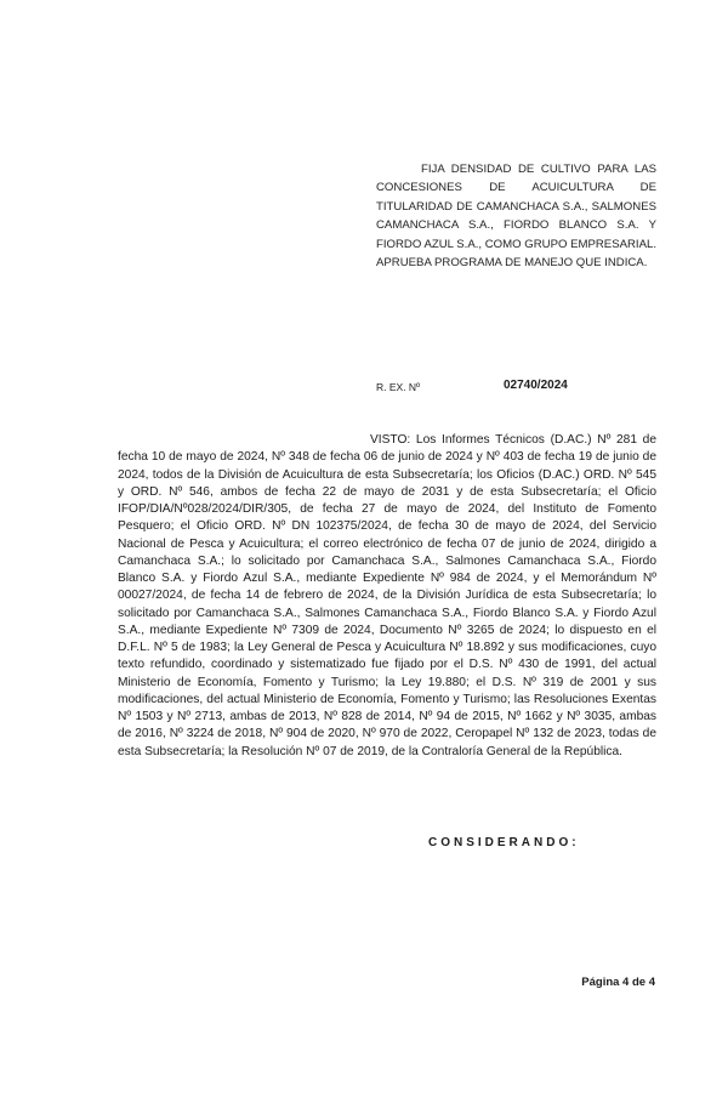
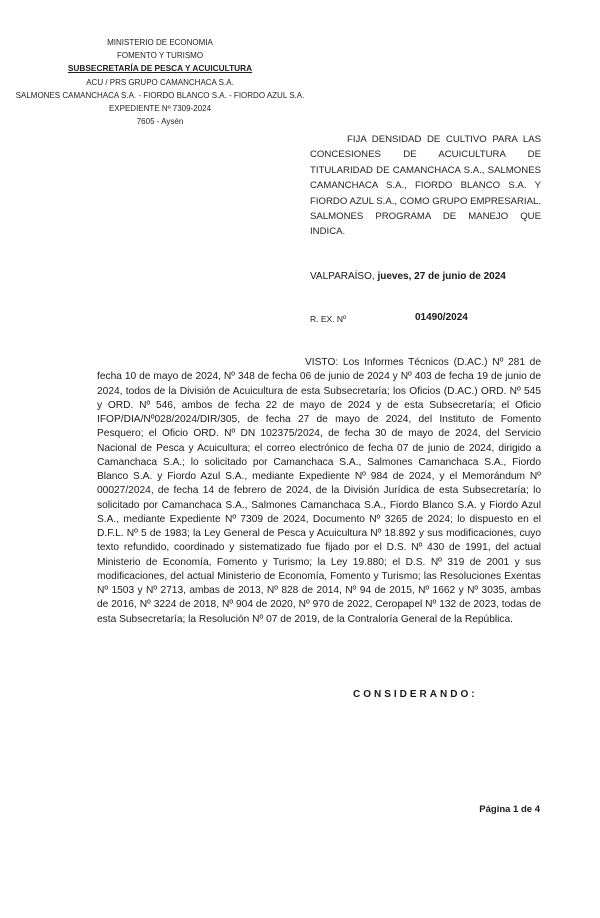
+ MINISTERIO DE ECONOMIA
+ FOMENTO Y TURISMO
+ SUBSECRETARÍA DE PESCA Y ACUICULTURA
+ ACU / PRS GRUPO CAMANCHACA S.A.
+ SALMONES CAMANCHACA S.A. - FIORDO BLANCO S.A. - FIORDO AZUL S.A.
+ EXPEDIENTE Nº 7309-2024
+ 7605 - Aysén
- FIJA DENSIDAD DE CULTIVO PARA LAS CONCESIONES DE ACUICULTURA DE TITULARIDAD DE CAMANCHACA S.A., SALMONES CAMANCHACA S.A., FIORDO BLANCO S.A. Y FIORDO AZUL S.A., COMO GRUPO EMPRESARIAL. APRUEBA PROGRAMA DE MANEJO QUE INDICA.
+ FIJA DENSIDAD DE CULTIVO PARA LAS CONCESIONES DE ACUICULTURA DE TITULARIDAD DE CAMANCHACA S.A., SALMONES CAMANCHACA S.A., FIORDO BLANCO S.A. Y FIORDO AZUL S.A., COMO GRUPO EMPRESARIAL. SALMONES PROGRAMA DE MANEJO QUE INDICA.
+ VALPARAÍSO, jueves, 27 de junio de 2024
  R. EX. Nº
- 02740/2024
+ 01490/2024
- VISTO: Los Informes Técnicos (D.AC.) Nº 281 de fecha 10 de mayo de 2024, Nº 348 de fecha 06 de junio de 2024 y Nº 403 de fecha 19 de junio de 2024, todos de la División de Acuicultura de esta Subsecretaría; los Oficios (D.AC.) ORD. Nº 545 y ORD. Nº 546, ambos de fecha 22 de mayo de 2031 y de esta Subsecretaría; el Oficio IFOP/DIA/Nº028/2024/DIR/305, de fecha 27 de mayo de 2024, del Instituto de Fomento Pesquero; el Oficio ORD. Nº DN 102375/2024, de fecha 30 de mayo de 2024, del Servicio Nacional de Pesca y Acuicultura; el correo electrónico de fecha 07 de junio de 2024, dirigido a Camanchaca S.A.; lo solicitado por Camanchaca S.A., Salmones Camanchaca S.A., Fiordo Blanco S.A. y Fiordo Azul S.A., mediante Expediente Nº 984 de 2024, y el Memorándum Nº 00027/2024, de fecha 14 de febrero de 2024, de la División Jurídica de esta Subsecretaría; lo solicitado por Camanchaca S.A., Salmones Camanchaca S.A., Fiordo Blanco S.A. y Fiordo Azul S.A., mediante Expediente Nº 7309 de 2024, Documento Nº 3265 de 2024; lo dispuesto en el D.F.L. Nº 5 de 1983; la Ley General de Pesca y Acuicultura Nº 18.892 y sus modificaciones, cuyo texto refundido, coordinado y sistematizado fue fijado por el D.S. Nº 430 de 1991, del actual Ministerio de Economía, Fomento y Turismo; la Ley 19.880; el D.S. Nº 319 de 2001 y sus modificaciones, del actual Ministerio de Economía, Fomento y Turismo; las Resoluciones Exentas Nº 1503 y Nº 2713, ambas de 2013, Nº 828 de 2014, Nº 94 de 2015, Nº 1662 y Nº 3035, ambas de 2016, Nº 3224 de 2018, Nº 904 de 2020, Nº 970 de 2022, Ceropapel Nº 132 de 2023, todas de esta Subsecretaría; la Resolución Nº 07 de 2019, de la Contraloría General de la República.
+ VISTO: Los Informes Técnicos (D.AC.) Nº 281 de fecha 10 de mayo de 2024, Nº 348 de fecha 06 de junio de 2024 y Nº 403 de fecha 19 de junio de 2024, todos de la División de Acuicultura de esta Subsecretaría; los Oficios (D.AC.) ORD. Nº 545 y ORD. Nº 546, ambos de fecha 22 de mayo de 2024 y de esta Subsecretaría; el Oficio IFOP/DIA/Nº028/2024/DIR/305, de fecha 27 de mayo de 2024, del Instituto de Fomento Pesquero; el Oficio ORD. Nº DN 102375/2024, de fecha 30 de mayo de 2024, del Servicio Nacional de Pesca y Acuicultura; el correo electrónico de fecha 07 de junio de 2024, dirigido a Camanchaca S.A.; lo solicitado por Camanchaca S.A., Salmones Camanchaca S.A., Fiordo Blanco S.A. y Fiordo Azul S.A., mediante Expediente Nº 984 de 2024, y el Memorándum Nº 00027/2024, de fecha 14 de febrero de 2024, de la División Jurídica de esta Subsecretaría; lo solicitado por Camanchaca S.A., Salmones Camanchaca S.A., Fiordo Blanco S.A. y Fiordo Azul S.A., mediante Expediente Nº 7309 de 2024, Documento Nº 3265 de 2024; lo dispuesto en el D.F.L. Nº 5 de 1983; la Ley General de Pesca y Acuicultura Nº 18.892 y sus modificaciones, cuyo texto refundido, coordinado y sistematizado fue fijado por el D.S. Nº 430 de 1991, del actual Ministerio de Economía, Fomento y Turismo; la Ley 19.880; el D.S. Nº 319 de 2001 y sus modificaciones, del actual Ministerio de Economía, Fomento y Turismo; las Resoluciones Exentas Nº 1503 y Nº 2713, ambas de 2013, Nº 828 de 2014, Nº 94 de 2015, Nº 1662 y Nº 3035, ambas de 2016, Nº 3224 de 2018, Nº 904 de 2020, Nº 970 de 2022, Ceropapel Nº 132 de 2023, todas de esta Subsecretaría; la Resolución Nº 07 de 2019, de la Contraloría General de la República.
  CONSIDERANDO:
- Página 4 de 4
+ Página 1 de 4
